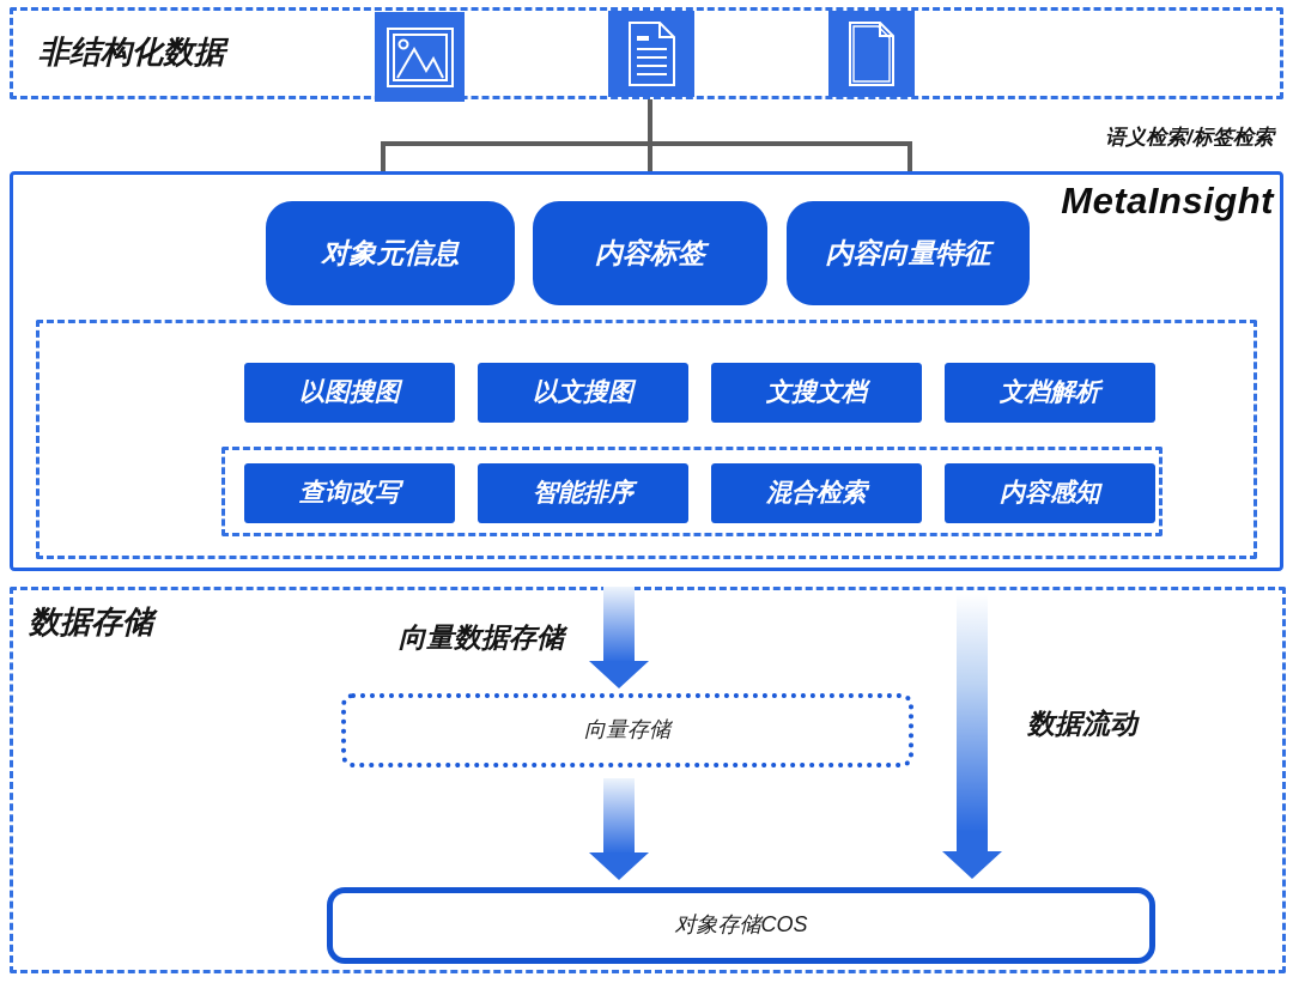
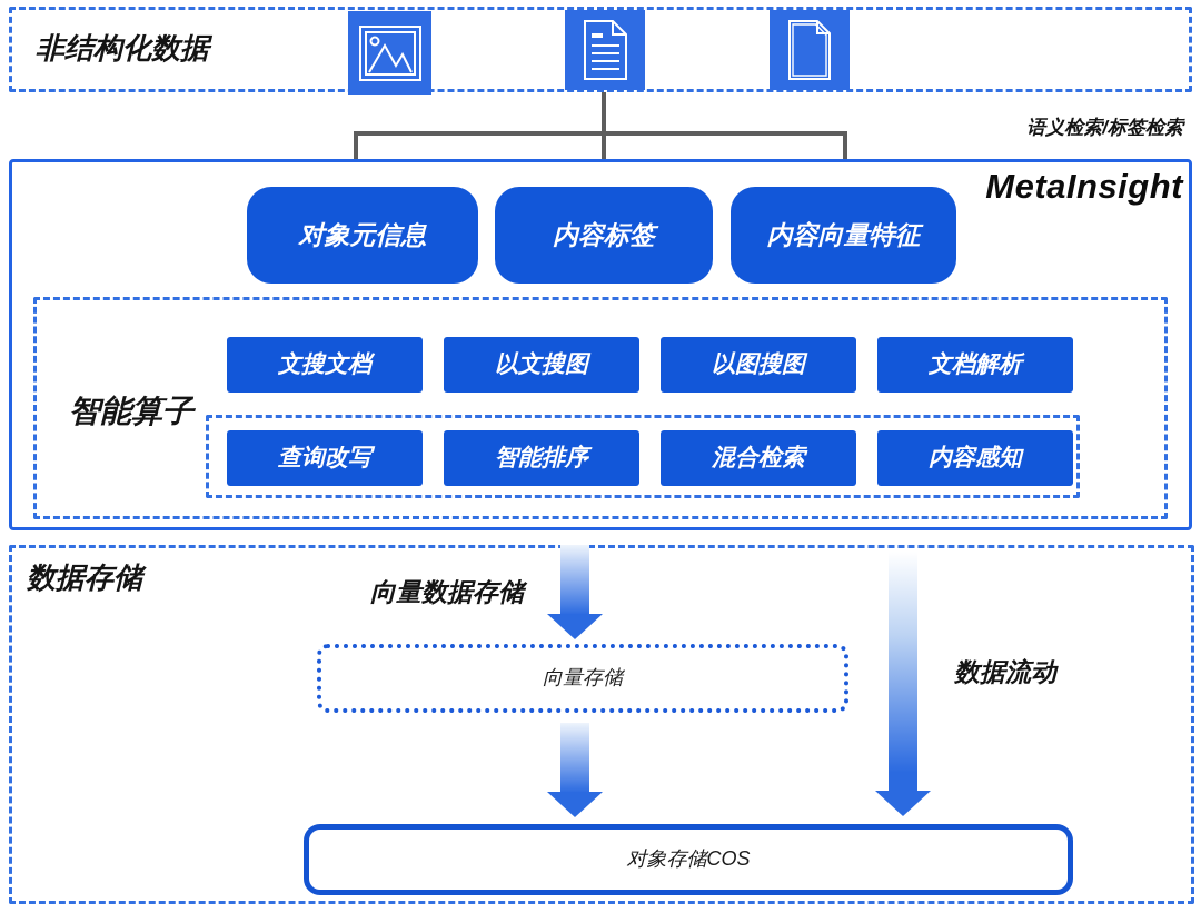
  非结构化数据
  语义检索/标签检索
  MetaInsight
  对象元信息
  内容标签
  内容向量特征
+ 智能算子
- 以图搜图
+ 文搜文档
  以文搜图
- 文搜文档
+ 以图搜图
  文档解析
  查询改写
  智能排序
  混合检索
  内容感知
  数据存储
  向量数据存储
  向量存储
  数据流动
  对象存储COS
